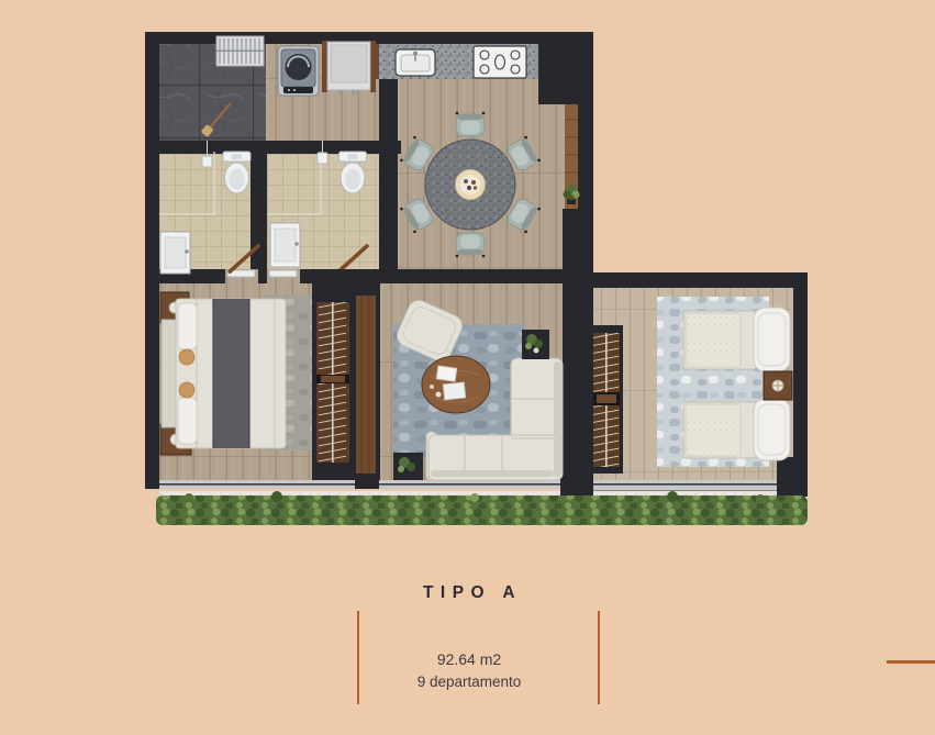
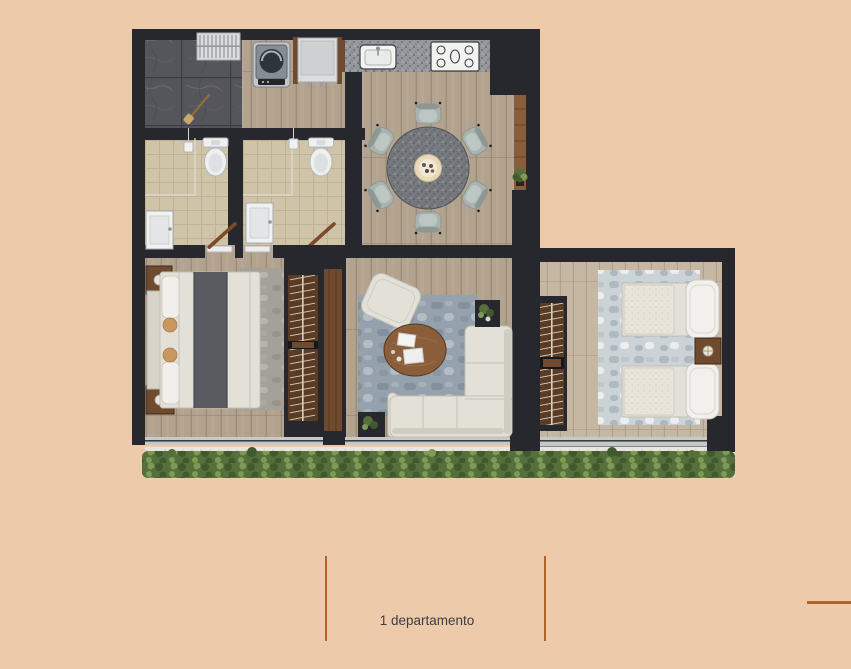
- TIPO A
- 92.64 m2
- 9 departamento
+ 1 departamento
